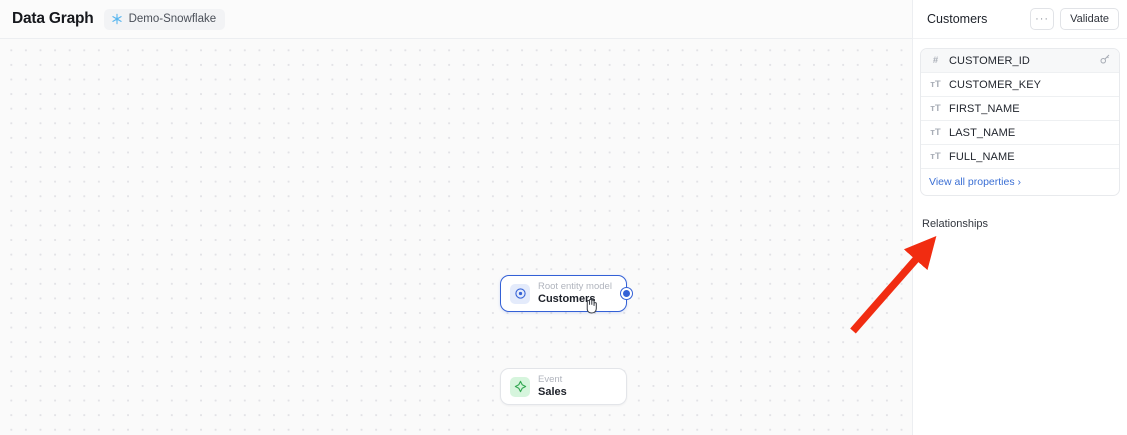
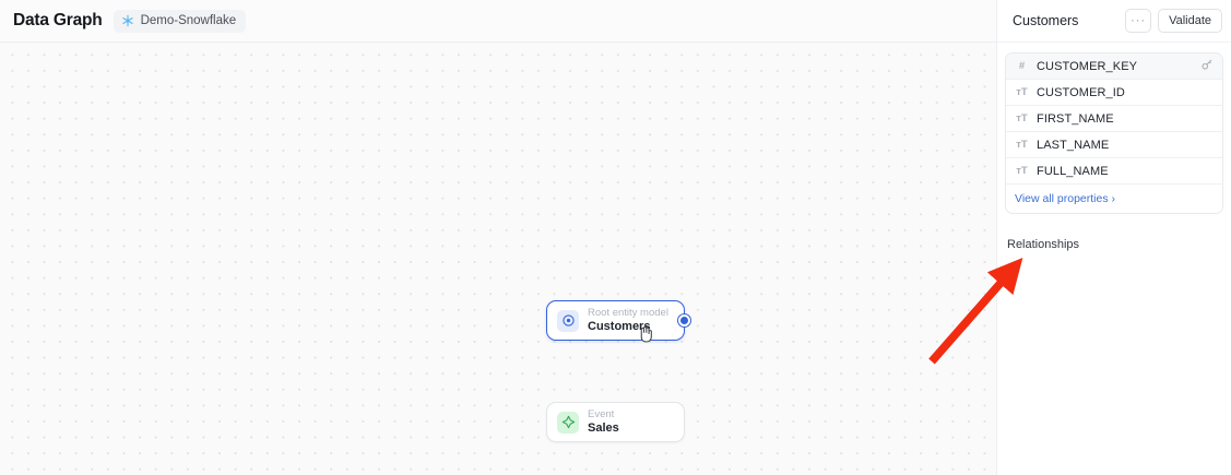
  Data Graph
  Demo-Snowflake
  Root entity model
  Customers
  Event
  Sales
  Customers
  ···
  Validate
  #
- CUSTOMER_ID
+ CUSTOMER_KEY
  ᴛT
- CUSTOMER_KEY
+ CUSTOMER_ID
  ᴛT
  FIRST_NAME
  ᴛT
  LAST_NAME
  ᴛT
  FULL_NAME
  View all properties ›
  Relationships
